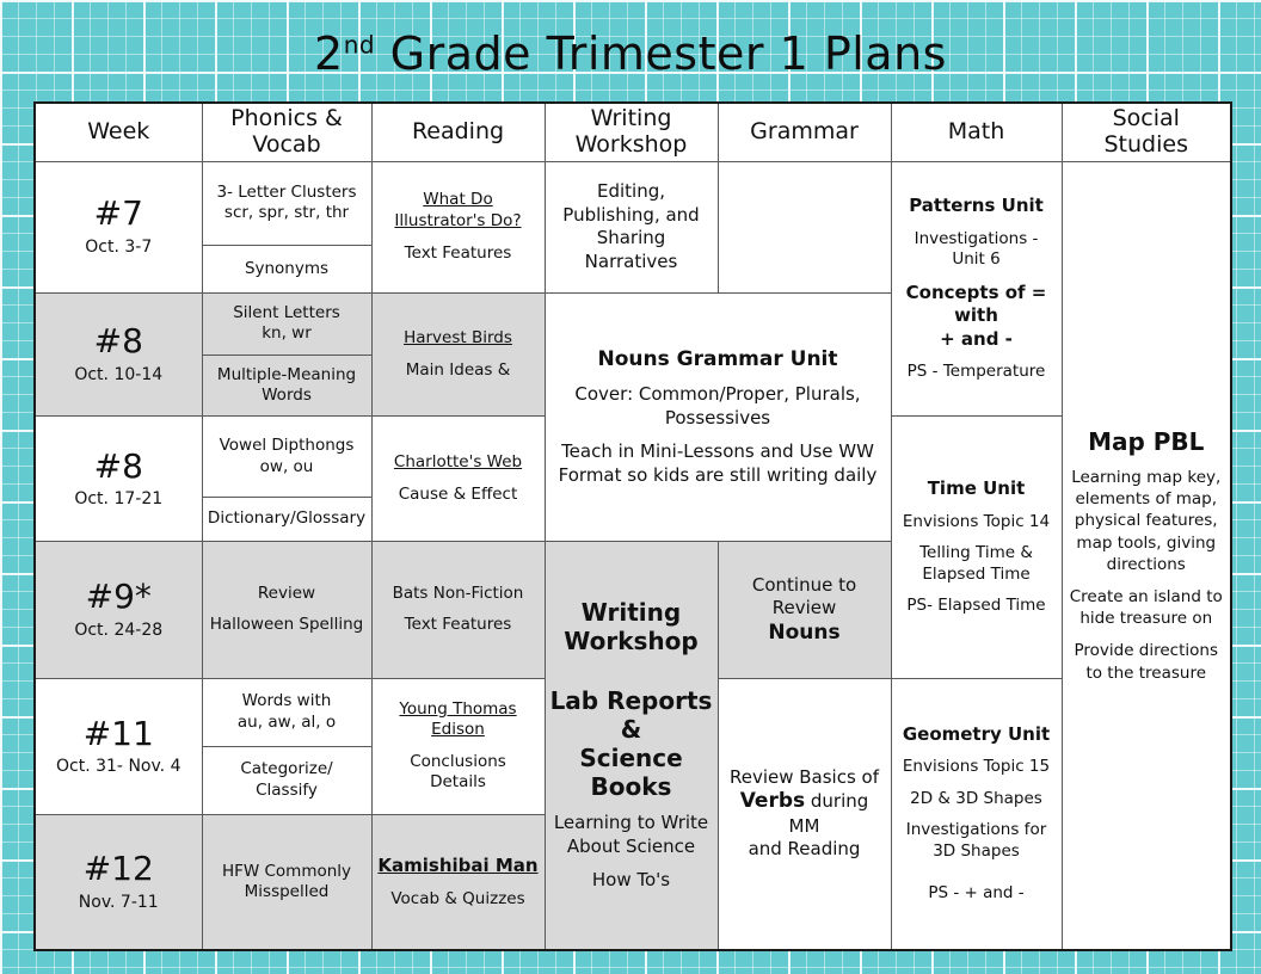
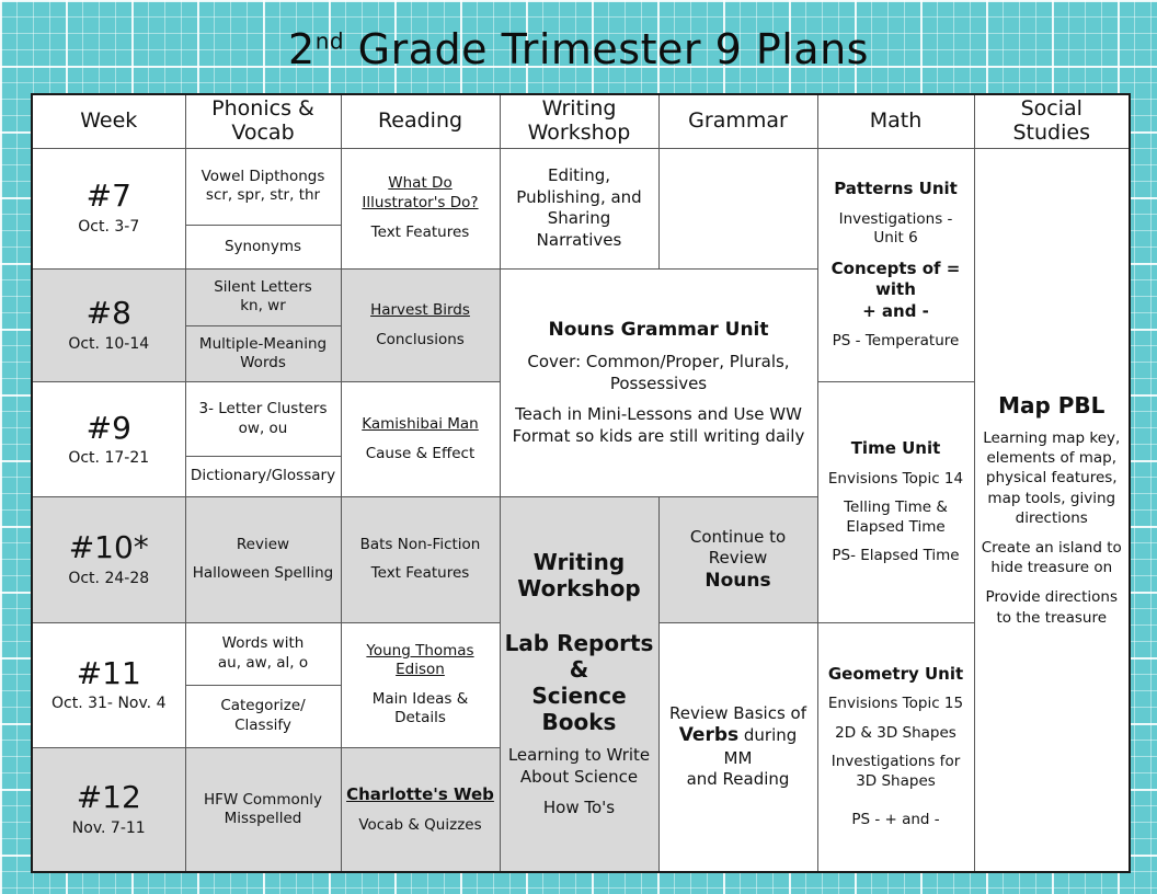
- 2nd Grade Trimester 1 Plans
+ 2nd Grade Trimester 9 Plans
  Week	Phonics & Vocab	Reading	Writing Workshop	Grammar	Math	Social Studies
  #7 Oct. 3-7
- 3- Letter Clusters scr, spr, str, thr
+ Vowel Dipthongs scr, spr, str, thr
  Synonyms
  		What Do Illustrator's Do? Text Features	Editing, Publishing, and Sharing Narratives		Patterns Unit Investigations - Unit 6 Concepts of = with + and - PS - Temperature	Map PBL Learning map key, elements of map, physical features, map tools, giving directions Create an island to hide treasure on Provide directions to the treasure
  #8 Oct. 10-14
  Silent Letters kn, wr
  Multiple-Meaning Words
- 		Harvest Birds Main Ideas &	Nouns Grammar Unit Cover: Common/Proper, Plurals, Possessives Teach in Mini-Lessons and Use WW Format so kids are still writing daily
+ 		Harvest Birds Conclusions	Nouns Grammar Unit Cover: Common/Proper, Plurals, Possessives Teach in Mini-Lessons and Use WW Format so kids are still writing daily
- #8 Oct. 17-21
+ #9 Oct. 17-21
- Vowel Dipthongs ow, ou
+ 3- Letter Clusters ow, ou
  Dictionary/Glossary
- 		Charlotte's Web Cause & Effect	Time Unit Envisions Topic 14 Telling Time & Elapsed Time PS- Elapsed Time
+ 		Kamishibai Man Cause & Effect	Time Unit Envisions Topic 14 Telling Time & Elapsed Time PS- Elapsed Time
- #9* Oct. 24-28	Review Halloween Spelling	Bats Non-Fiction Text Features	Writing Workshop Lab Reports & Science Books Learning to Write About Science How To's	Continue to Review Nouns
+ #10* Oct. 24-28	Review Halloween Spelling	Bats Non-Fiction Text Features	Writing Workshop Lab Reports & Science Books Learning to Write About Science How To's	Continue to Review Nouns
  #11 Oct. 31- Nov. 4
  Words with au, aw, al, o
  Categorize/ Classify
- 		Young Thomas Edison Conclusions Details	Review Basics of Verbs during MM and Reading	Geometry Unit Envisions Topic 15 2D & 3D Shapes Investigations for 3D Shapes PS - + and -
+ 		Young Thomas Edison Main Ideas & Details	Review Basics of Verbs during MM and Reading	Geometry Unit Envisions Topic 15 2D & 3D Shapes Investigations for 3D Shapes PS - + and -
- #12 Nov. 7-11	HFW Commonly Misspelled	Kamishibai Man Vocab & Quizzes
+ #12 Nov. 7-11	HFW Commonly Misspelled	Charlotte's Web Vocab & Quizzes
